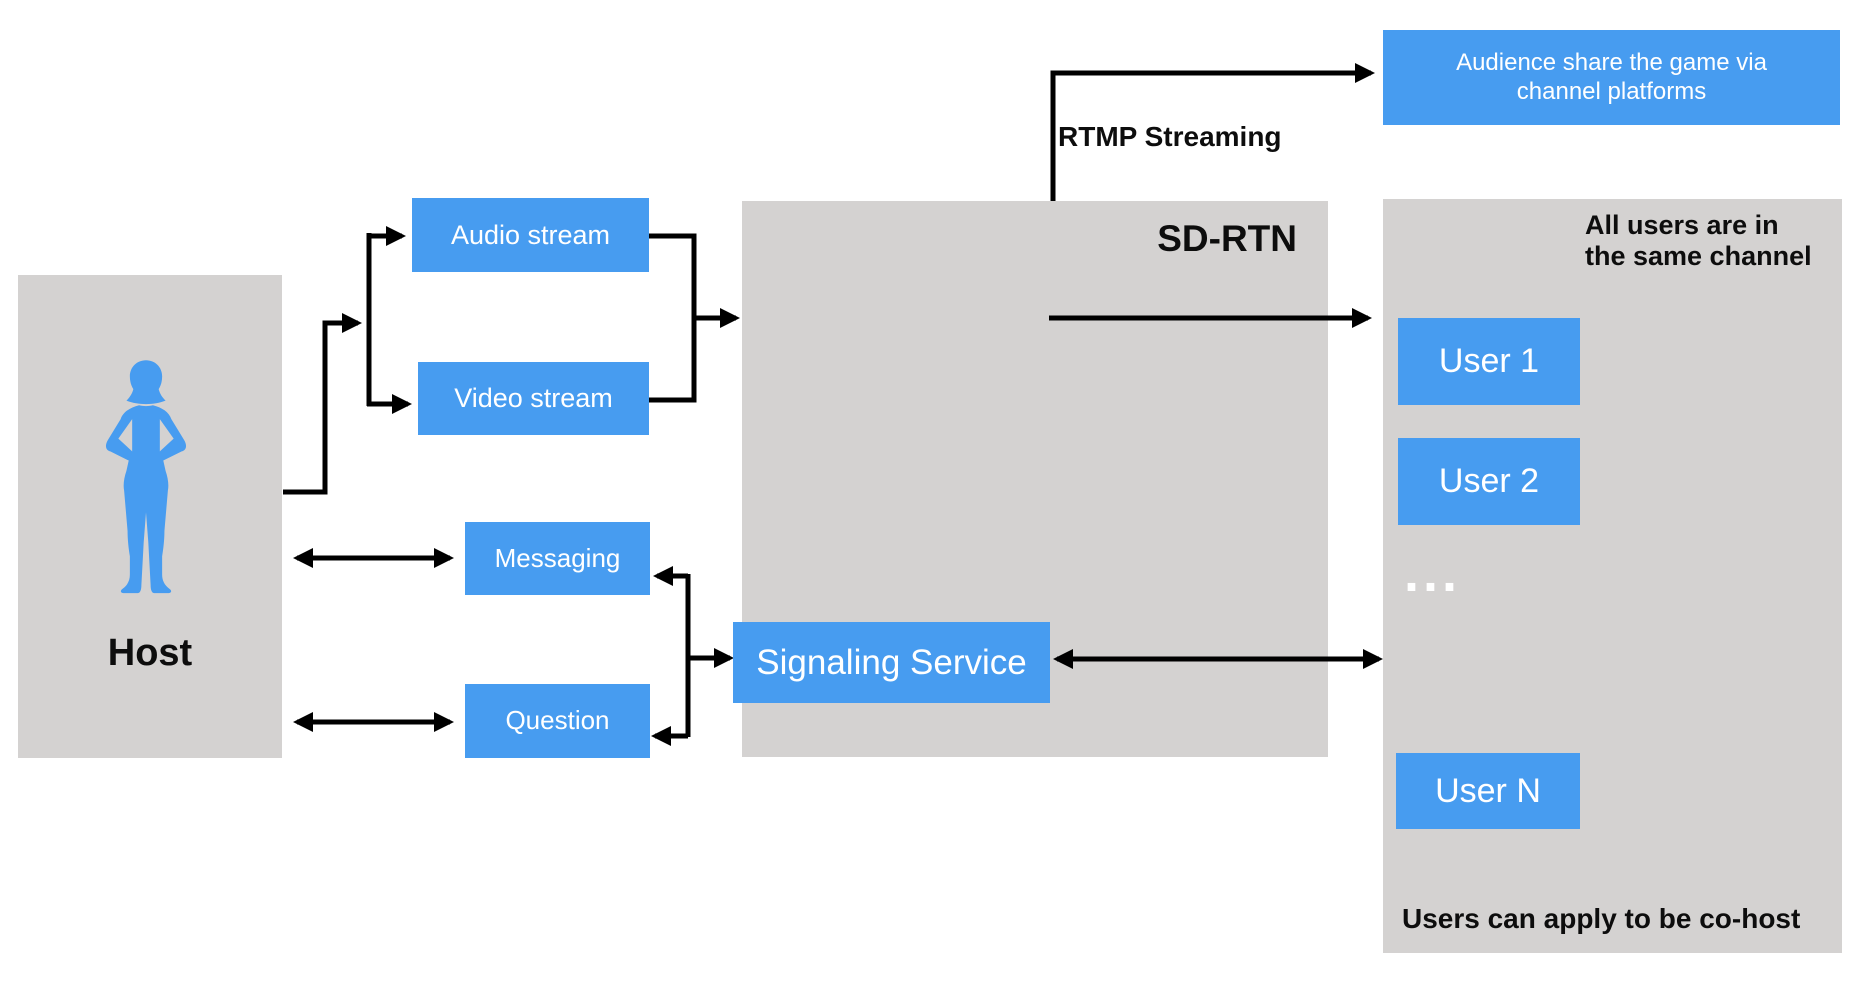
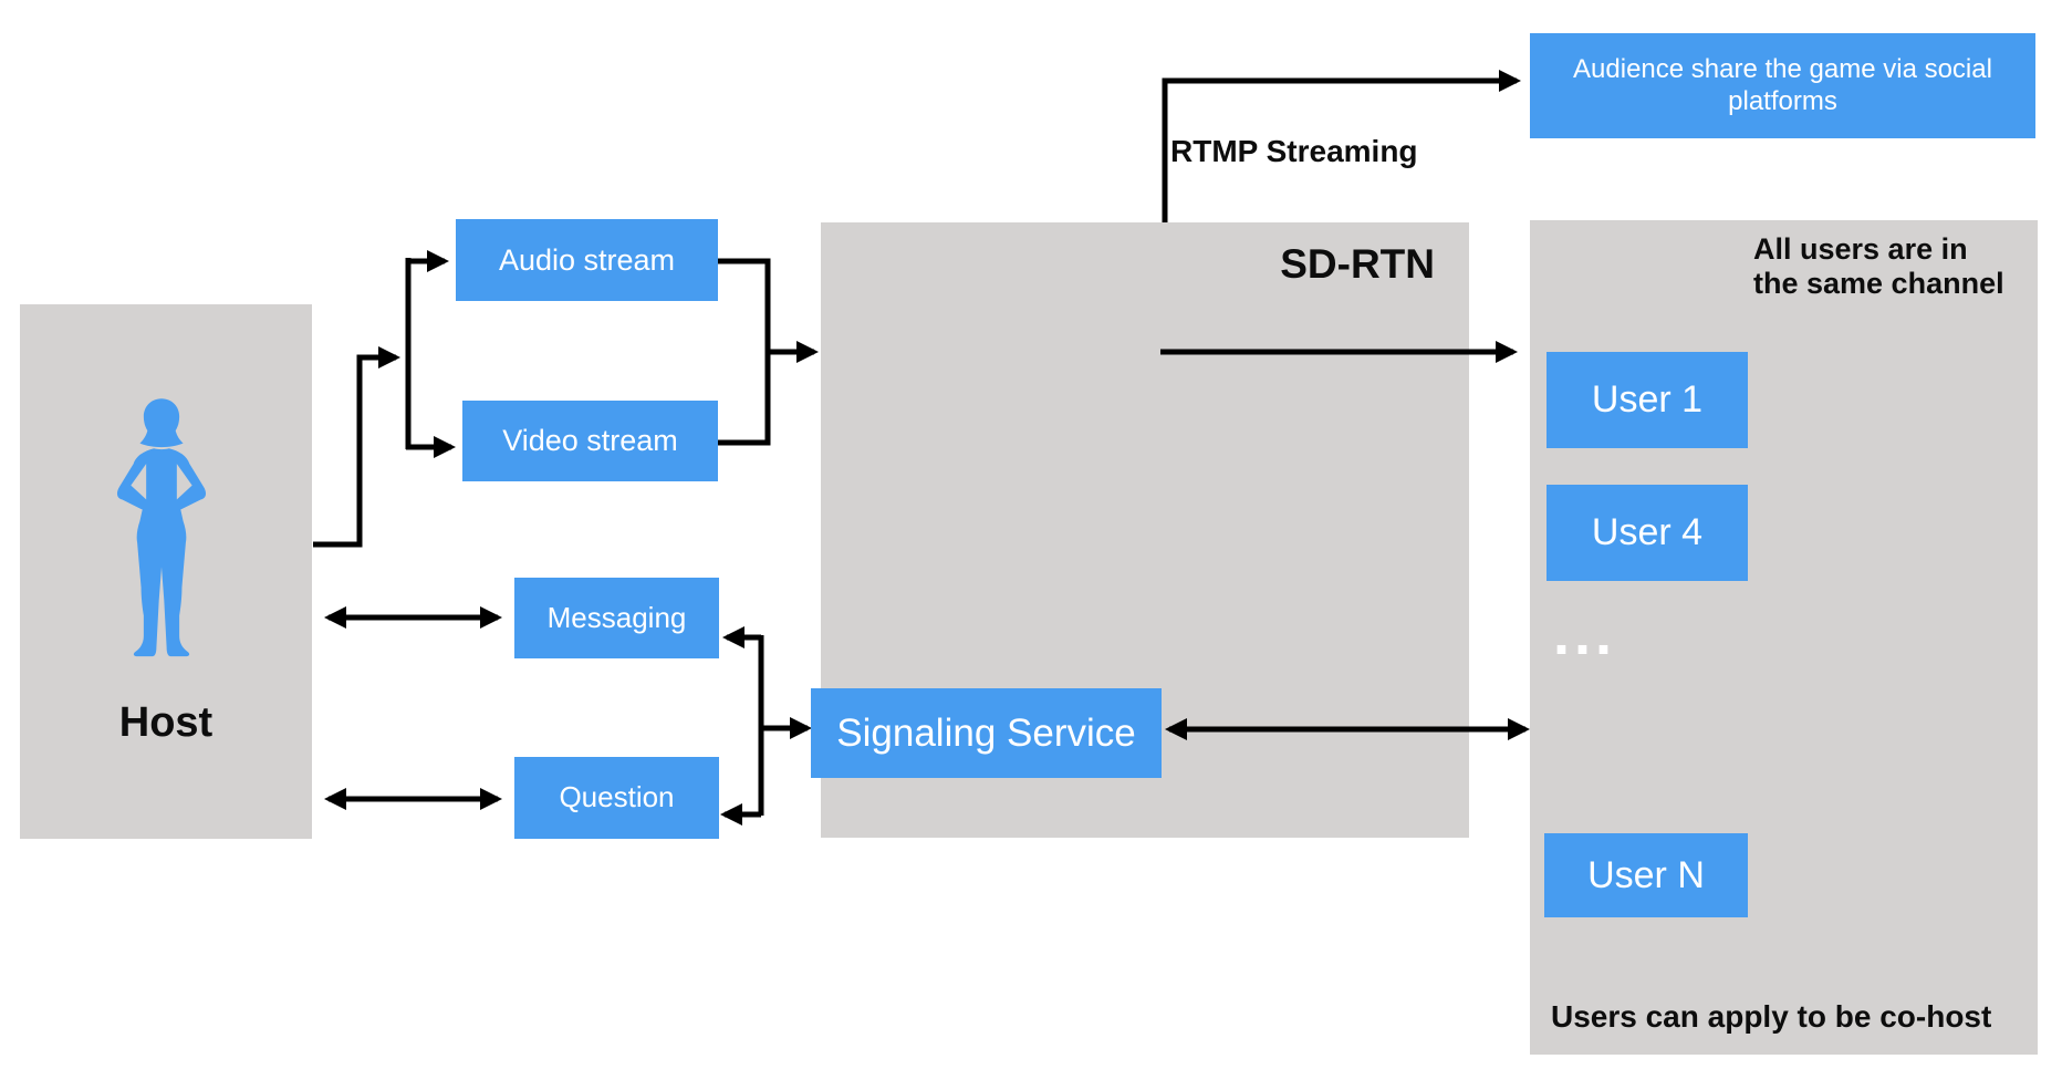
  Host
  Audio stream
  Video stream
  Messaging
  Question
  SD-RTN
  Signaling Service
  RTMP Streaming
- Audience share the game via channel platforms
+ Audience share the game via social platforms
  All users are in
  the same channel
  User 1
- User 2
+ User 4
  ...
  User N
  Users can apply to be co-host
